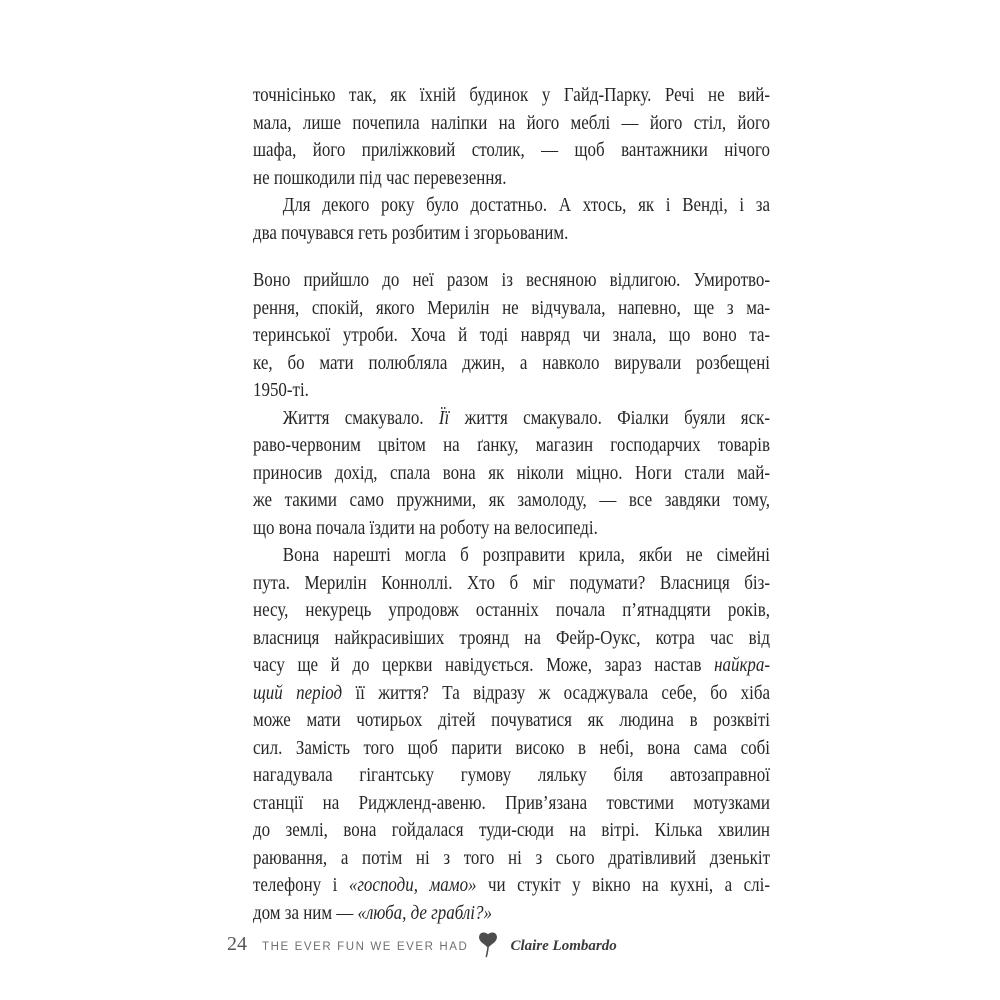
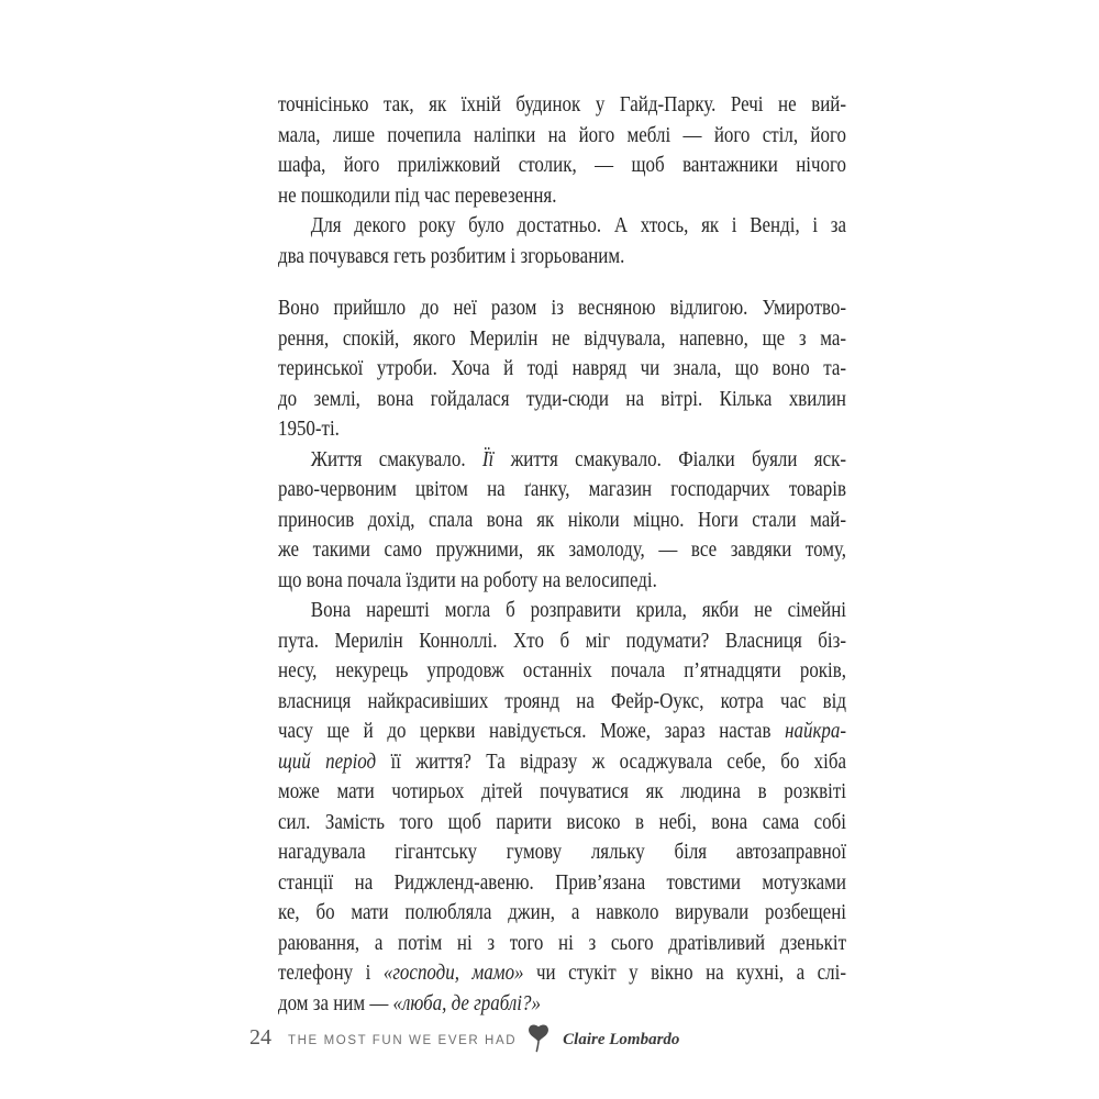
  точнісінько так, як їхній будинок у Гайд-Парку. Речі не вий-
  мала, лише почепила наліпки на його меблі — його стіл, його
  шафа, його приліжковий столик, — щоб вантажники нічого
  не пошкодили під час перевезення.
  Для декого року було достатньо. А хтось, як і Венді, і за
  два почувався геть розбитим і згорьованим.
  Воно прийшло до неї разом із весняною відлигою. Умиротво-
  рення, спокій, якого Мерилін не відчувала, напевно, ще з ма-
  теринської утроби. Хоча й тоді навряд чи знала, що воно та-
- ке, бо мати полюбляла джин, а навколо вирували розбещені
+ до землі, вона гойдалася туди-сюди на вітрі. Кілька хвилин
  1950-ті.
  Життя смакувало. Її життя смакувало. Фіалки буяли яск-
  раво-червоним цвітом на ґанку, магазин господарчих товарів
  приносив дохід, спала вона як ніколи міцно. Ноги стали май-
  же такими само пружними, як замолоду, — все завдяки тому,
  що вона почала їздити на роботу на велосипеді.
  Вона нарешті могла б розправити крила, якби не сімейні
  пута. Мерилін Конноллі. Хто б міг подумати? Власниця біз-
  несу, некурець упродовж останніх почала п’ятнадцяти років,
  власниця найкрасивіших троянд на Фейр-Оукс, котра час від
  часу ще й до церкви навідується. Може, зараз настав найкра-
  щий період її життя? Та відразу ж осаджувала себе, бо хіба
  може мати чотирьох дітей почуватися як людина в розквіті
  сил. Замість того щоб парити високо в небі, вона сама собі
  нагадувала гігантську гумову ляльку біля автозаправної
  станції на Риджленд-авеню. Прив’язана товстими мотузками
- до землі, вона гойдалася туди-сюди на вітрі. Кілька хвилин
+ ке, бо мати полюбляла джин, а навколо вирували розбещені
  раювання, а потім ні з того ні з сього дратівливий дзенькіт
  телефону і «господи, мамо» чи стукіт у вікно на кухні, а слі-
  дом за ним — «люба, де граблі?»
  24
- THE EVER FUN WE EVER HAD
+ THE MOST FUN WE EVER HAD
  Claire Lombardo
